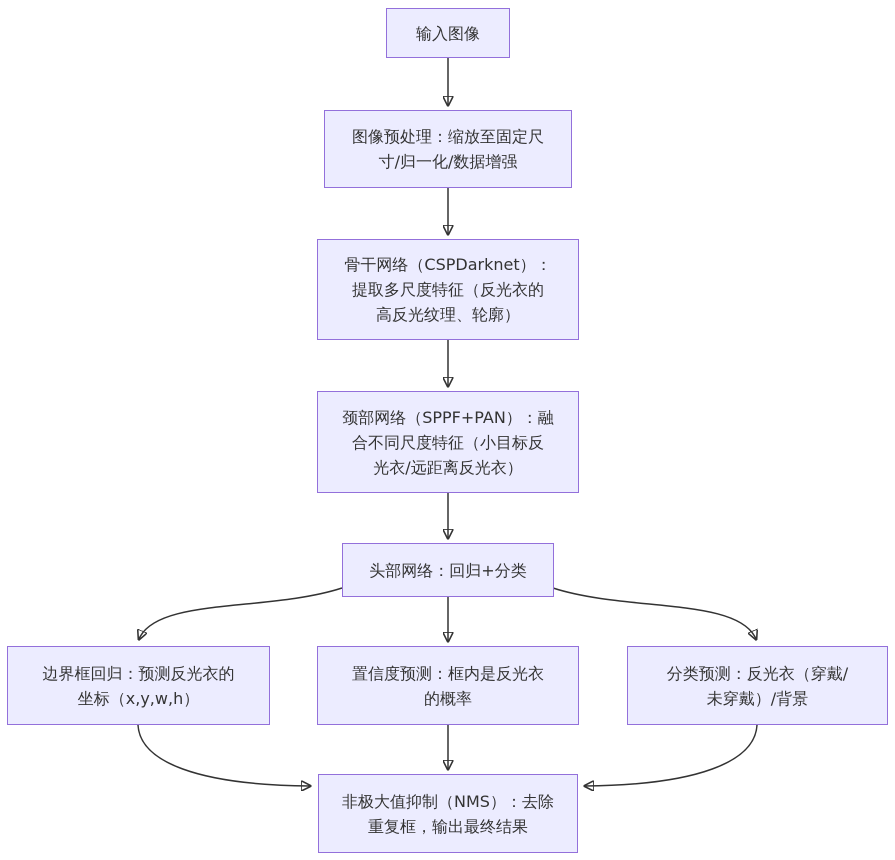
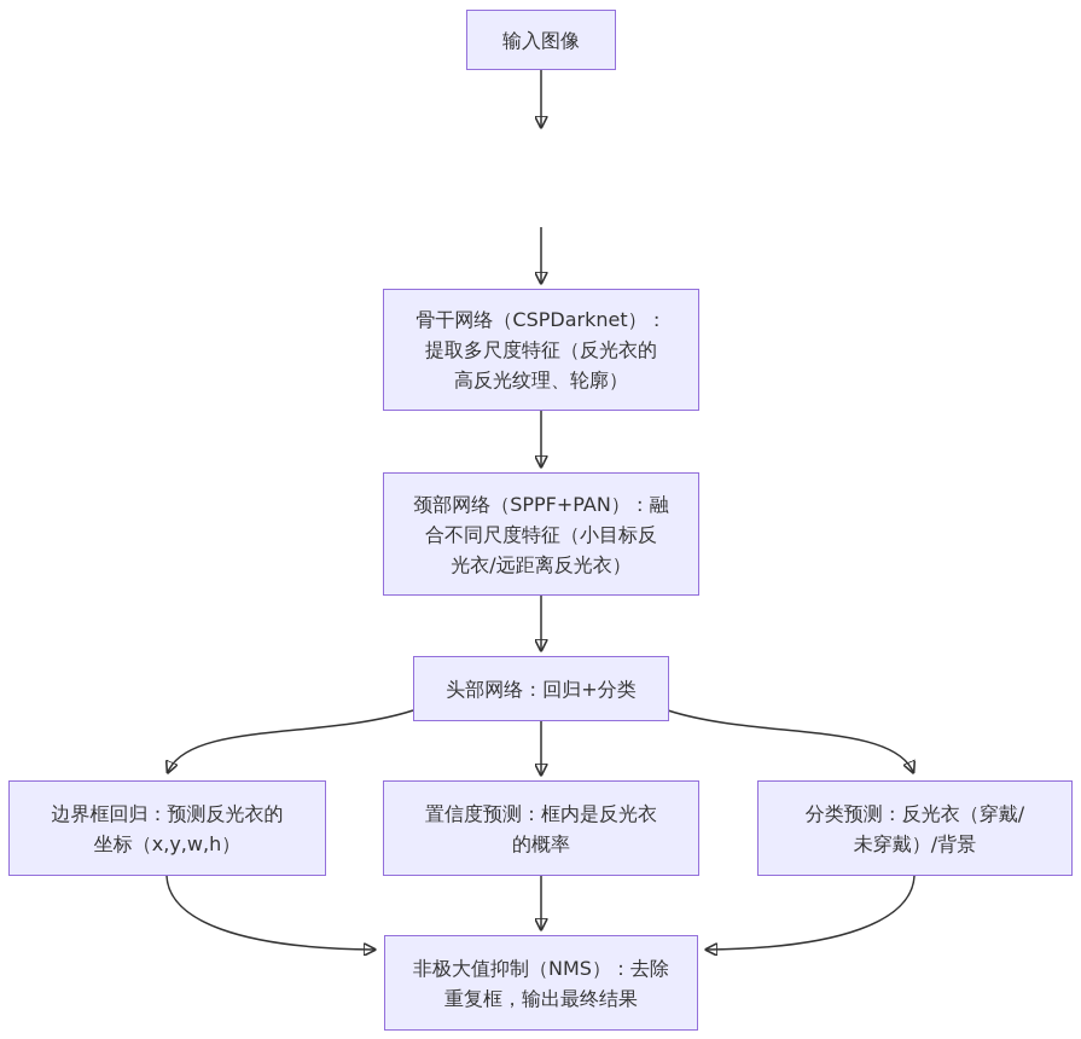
  输入图像
- 图像预处理：缩放至固定尺
- 寸/归一化/数据增强
  骨干网络（CSPDarknet）：
  提取多尺度特征（反光衣的
  高反光纹理、轮廓）
  颈部网络（SPPF+PAN）：融
  合不同尺度特征（小目标反
  光衣/远距离反光衣）
  头部网络：回归+分类
  边界框回归：预测反光衣的
  坐标（x,y,w,h）
  置信度预测：框内是反光衣
  的概率
  分类预测：反光衣（穿戴/
  未穿戴）/背景
  非极大值抑制（NMS）：去除
  重复框，输出最终结果
